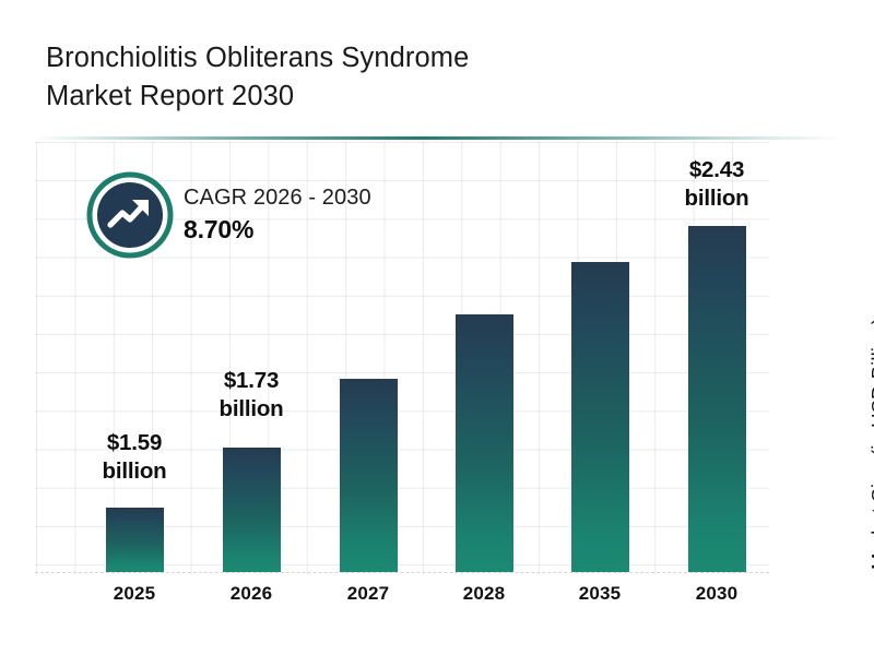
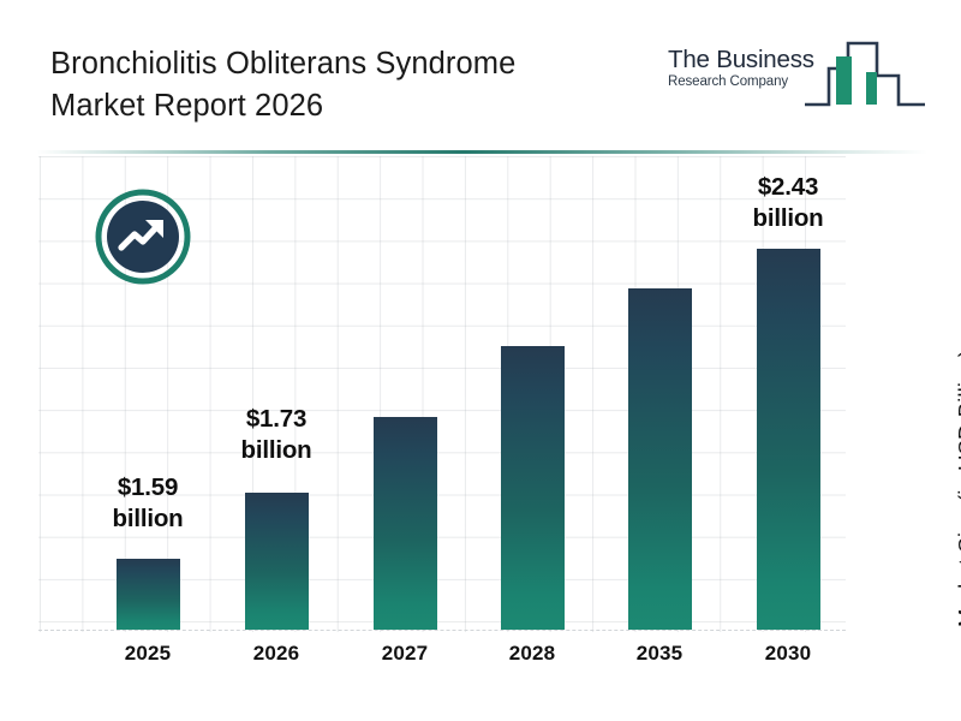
  Bronchiolitis Obliterans Syndrome
- Market Report 2030
+ Market Report 2026
+ The Business
+ Research Company
  $1.59
  billion
  $1.73
  billion
  $2.43
  billion
  2025
  2026
  2027
  2028
  2035
  2030
- CAGR 2026 - 2030
- 8.70%
